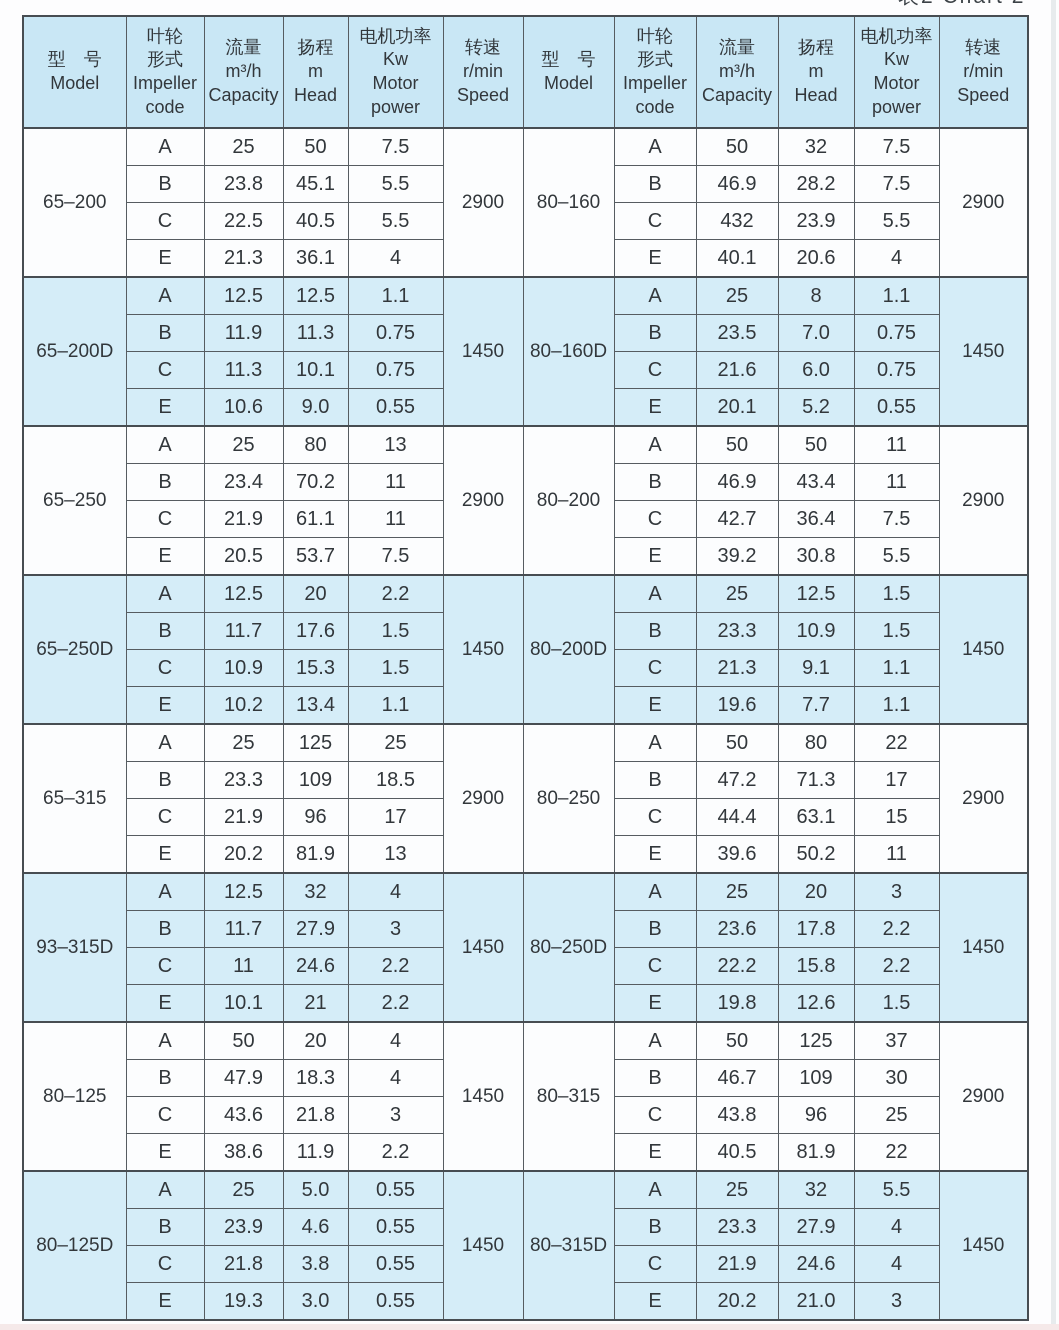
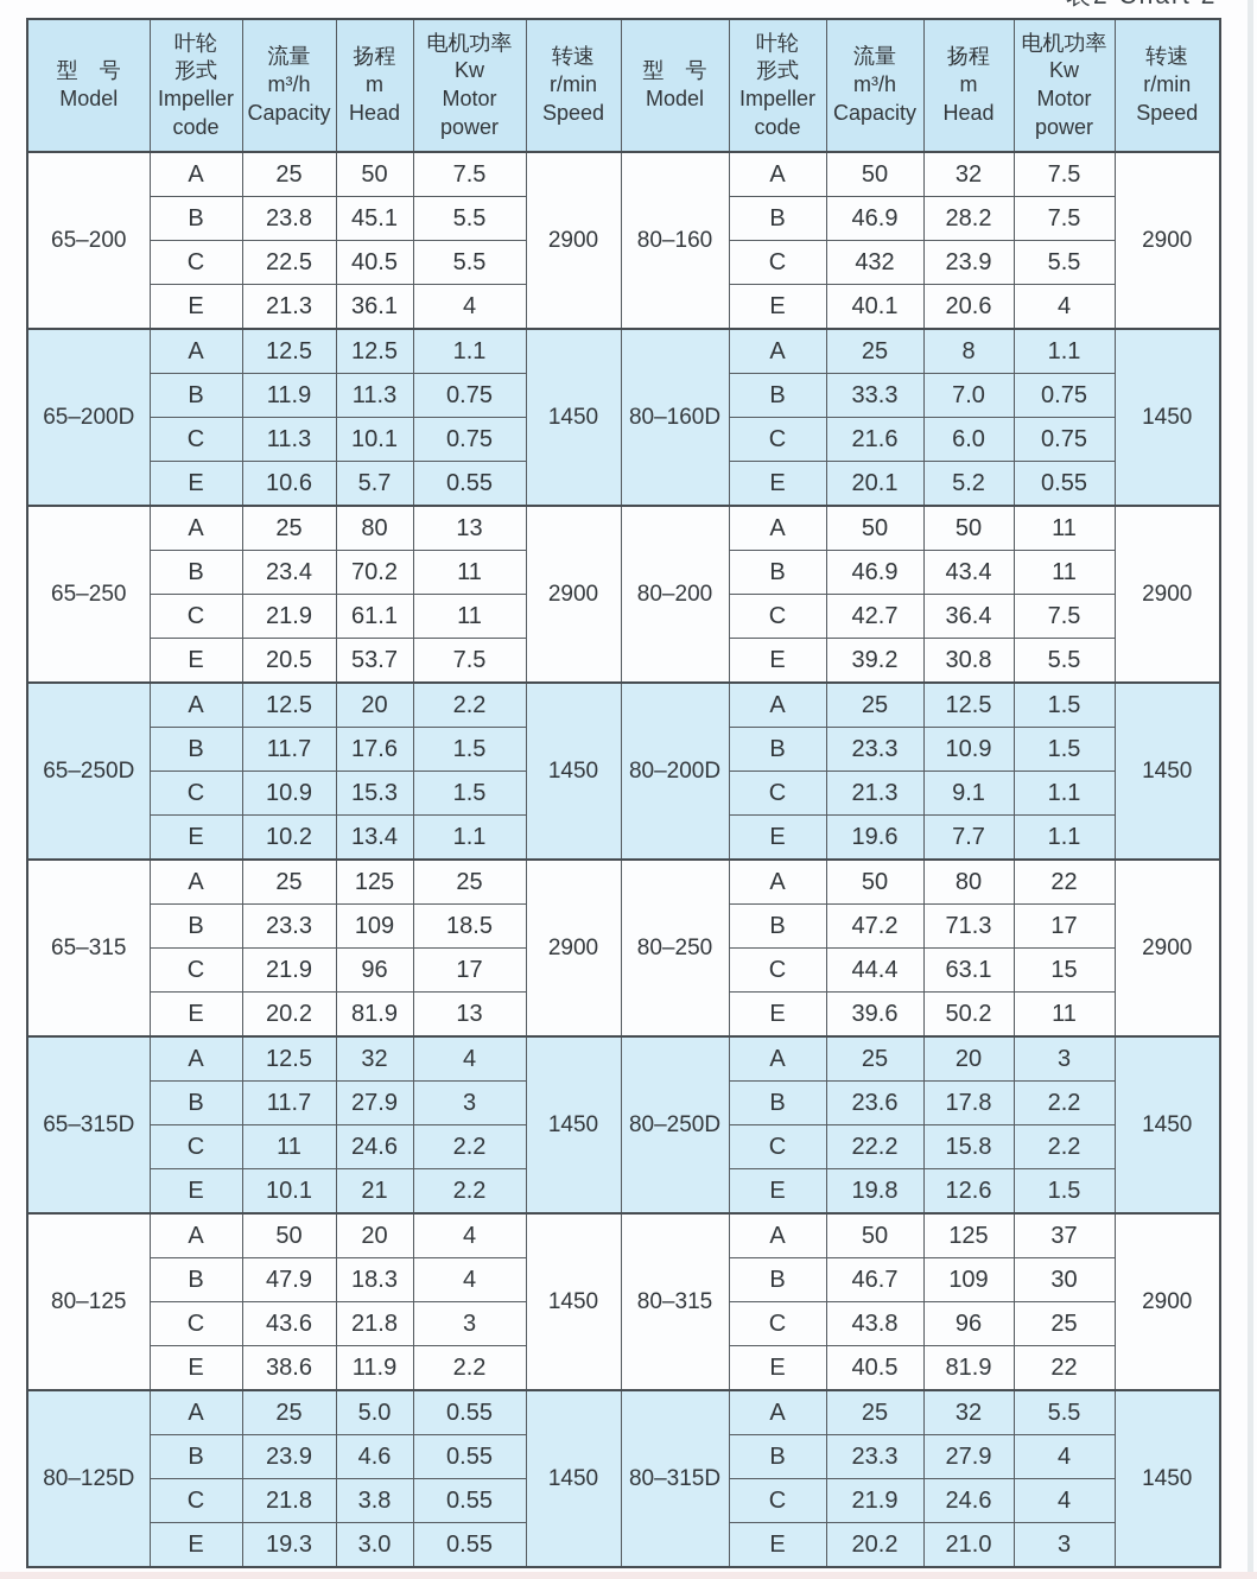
  型 号 Model	叶轮 形式 Impeller code	流量 m³/h Capacity	扬程 m Head	电机功率 Kw Motor power	转速 r/min Speed	型 号 Model	叶轮 形式 Impeller code	流量 m³/h Capacity	扬程 m Head	电机功率 Kw Motor power	转速 r/min Speed
  65–200	A	25	50	7.5	2900	80–160	A	50	32	7.5	2900
  B	23.8	45.1	5.5	B	46.9	28.2	7.5
  C	22.5	40.5	5.5	C	432	23.9	5.5
  E	21.3	36.1	4	E	40.1	20.6	4
  65–200D	A	12.5	12.5	1.1	1450	80–160D	A	25	8	1.1	1450
- B	11.9	11.3	0.75	B	23.5	7.0	0.75
+ B	11.9	11.3	0.75	B	33.3	7.0	0.75
  C	11.3	10.1	0.75	C	21.6	6.0	0.75
- E	10.6	9.0	0.55	E	20.1	5.2	0.55
+ E	10.6	5.7	0.55	E	20.1	5.2	0.55
  65–250	A	25	80	13	2900	80–200	A	50	50	11	2900
  B	23.4	70.2	11	B	46.9	43.4	11
  C	21.9	61.1	11	C	42.7	36.4	7.5
  E	20.5	53.7	7.5	E	39.2	30.8	5.5
  65–250D	A	12.5	20	2.2	1450	80–200D	A	25	12.5	1.5	1450
  B	11.7	17.6	1.5	B	23.3	10.9	1.5
  C	10.9	15.3	1.5	C	21.3	9.1	1.1
  E	10.2	13.4	1.1	E	19.6	7.7	1.1
  65–315	A	25	125	25	2900	80–250	A	50	80	22	2900
  B	23.3	109	18.5	B	47.2	71.3	17
  C	21.9	96	17	C	44.4	63.1	15
  E	20.2	81.9	13	E	39.6	50.2	11
- 93–315D	A	12.5	32	4	1450	80–250D	A	25	20	3	1450
+ 65–315D	A	12.5	32	4	1450	80–250D	A	25	20	3	1450
  B	11.7	27.9	3	B	23.6	17.8	2.2
  C	11	24.6	2.2	C	22.2	15.8	2.2
  E	10.1	21	2.2	E	19.8	12.6	1.5
  80–125	A	50	20	4	1450	80–315	A	50	125	37	2900
  B	47.9	18.3	4	B	46.7	109	30
  C	43.6	21.8	3	C	43.8	96	25
  E	38.6	11.9	2.2	E	40.5	81.9	22
  80–125D	A	25	5.0	0.55	1450	80–315D	A	25	32	5.5	1450
  B	23.9	4.6	0.55	B	23.3	27.9	4
  C	21.8	3.8	0.55	C	21.9	24.6	4
  E	19.3	3.0	0.55	E	20.2	21.0	3
